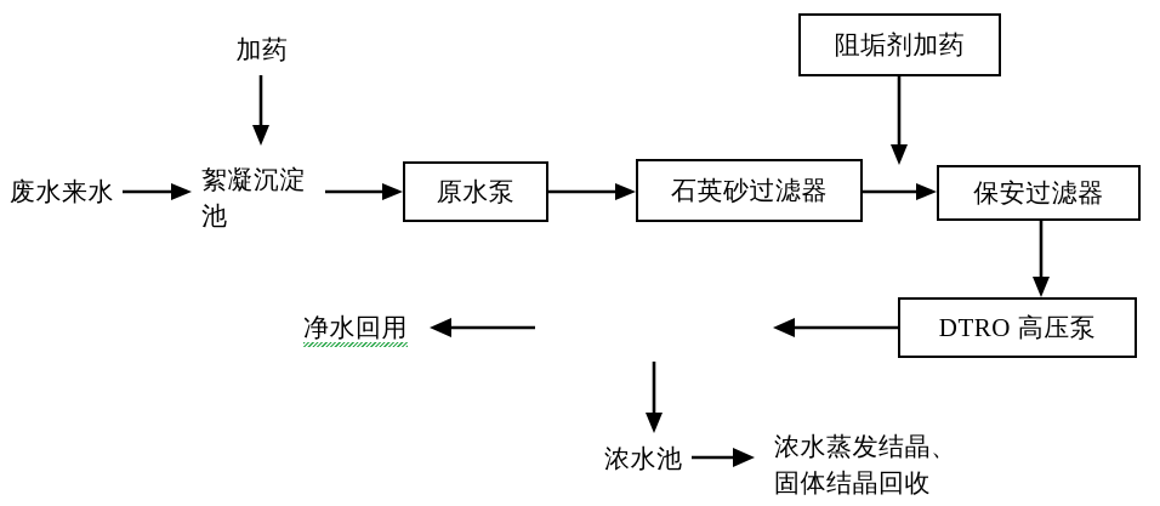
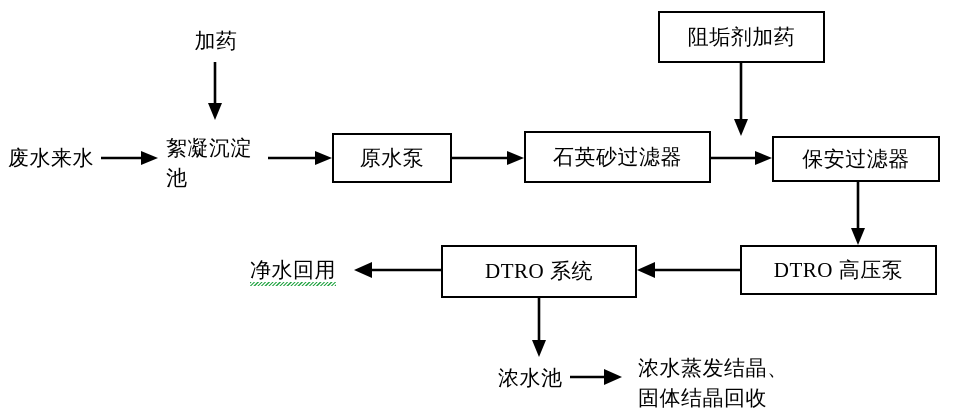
  加药
  阻垢剂加药
  废水来水
  絮凝沉淀
  池
  原水泵
  石英砂过滤器
  保安过滤器
  DTRO 高压泵
+ DTRO 系统
  净水回用
  浓水池
  浓水蒸发结晶、
  固体结晶回收
